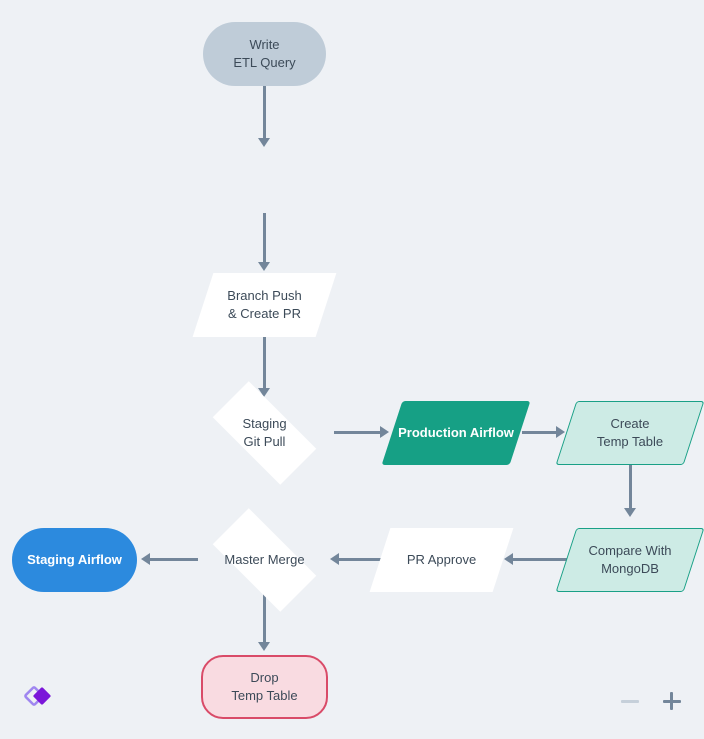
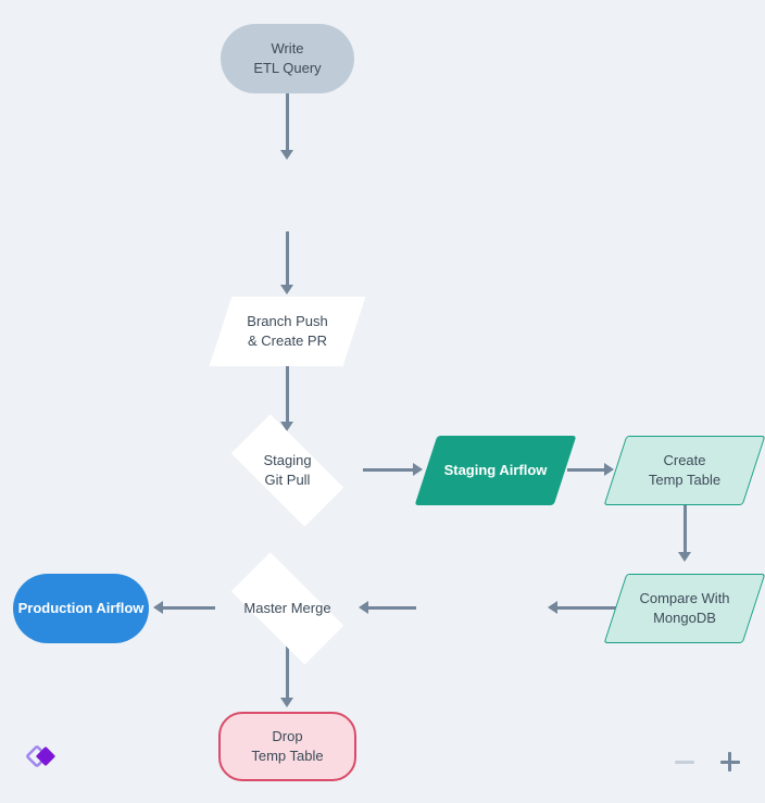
  Write
  ETL Query
  Branch Push
  & Create PR
  Staging
  Git Pull
- Production Airflow
+ Staging Airflow
  Create
  Temp Table
  Compare With
  MongoDB
- PR Approve
  Master Merge
- Staging Airflow
+ Production Airflow
  Drop
  Temp Table
